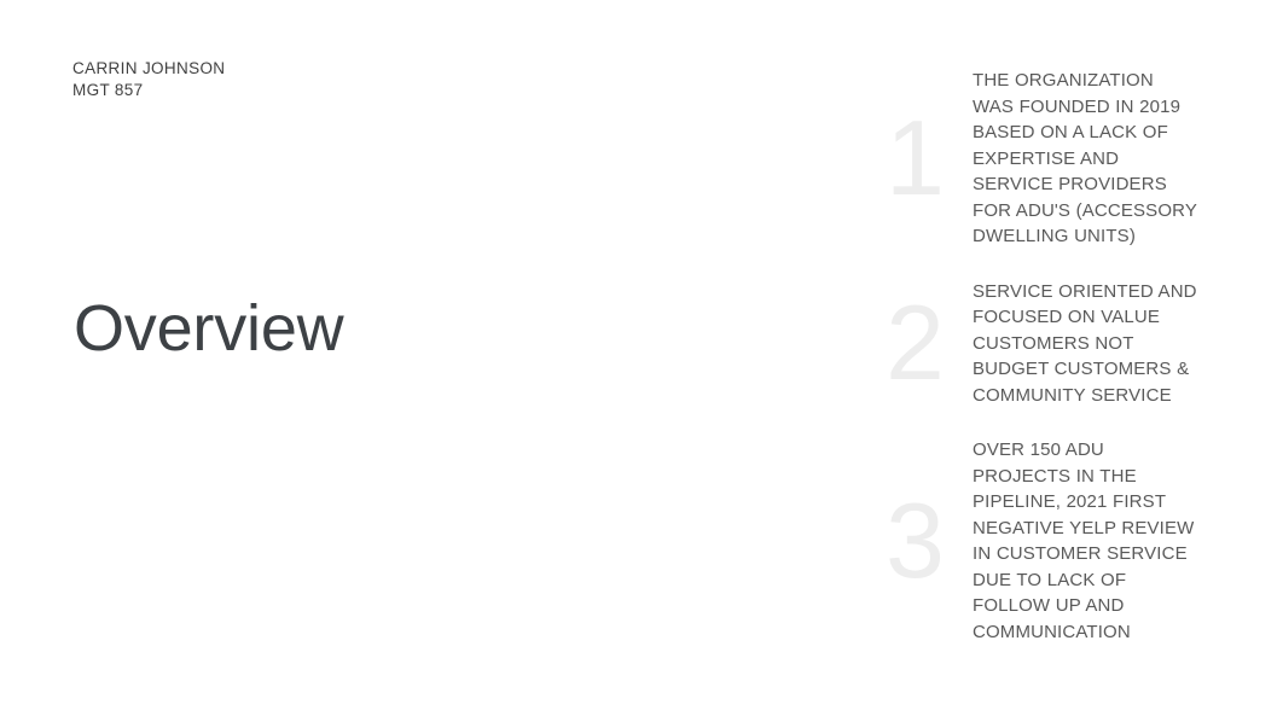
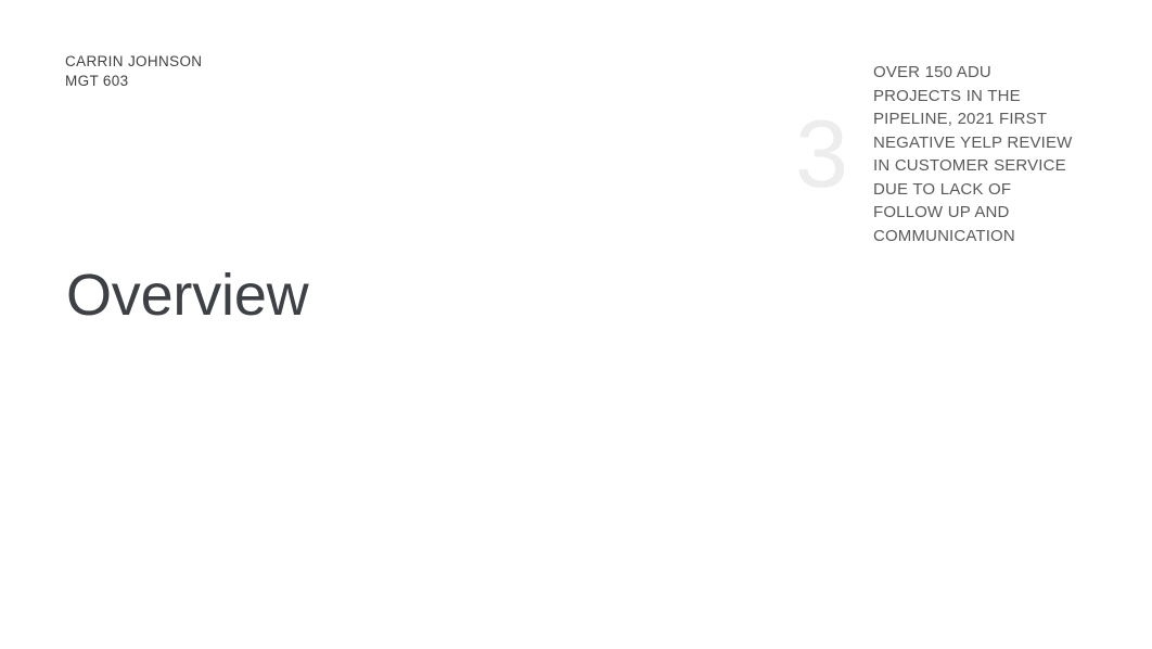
  CARRIN JOHNSON
- MGT 857
+ MGT 603
  Overview
- THE ORGANIZATION WAS FOUNDED IN 2019 BASED ON A LACK OF EXPERTISE AND SERVICE PROVIDERS FOR ADU'S (ACCESSORY DWELLING UNITS)
- SERVICE ORIENTED AND FOCUSED ON VALUE CUSTOMERS NOT BUDGET CUSTOMERS & COMMUNITY SERVICE
  OVER 150 ADU PROJECTS IN THE PIPELINE, 2021 FIRST NEGATIVE YELP REVIEW IN CUSTOMER SERVICE DUE TO LACK OF FOLLOW UP AND COMMUNICATION
